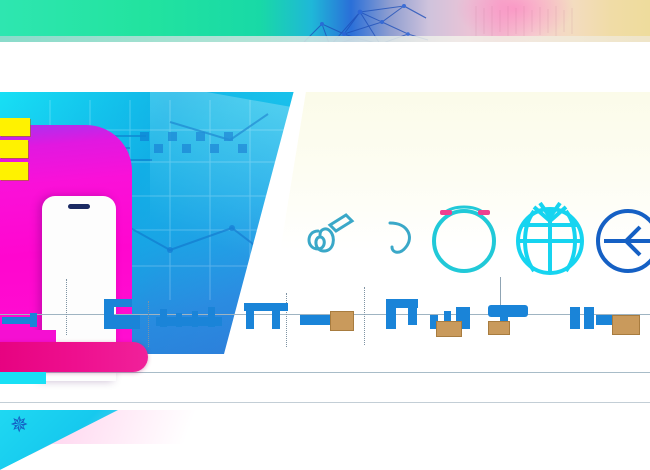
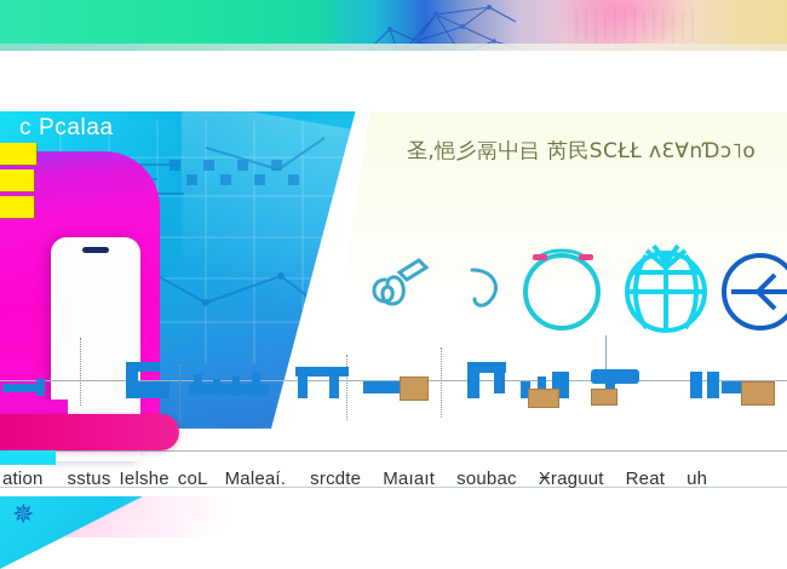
+ 圣,悒彡鬲屮㠯 芮民SCŁŁ ʌƐⱯnƊɔ˥o
+ c Pcalaa
+ ation
+ sstus
+ Ielshe
+ coL
+ Maleaí.
+ srcdte
+ Maıaıt
+ soubac
+ Ӿraguut
+ Reat
+ uh
  ✵
